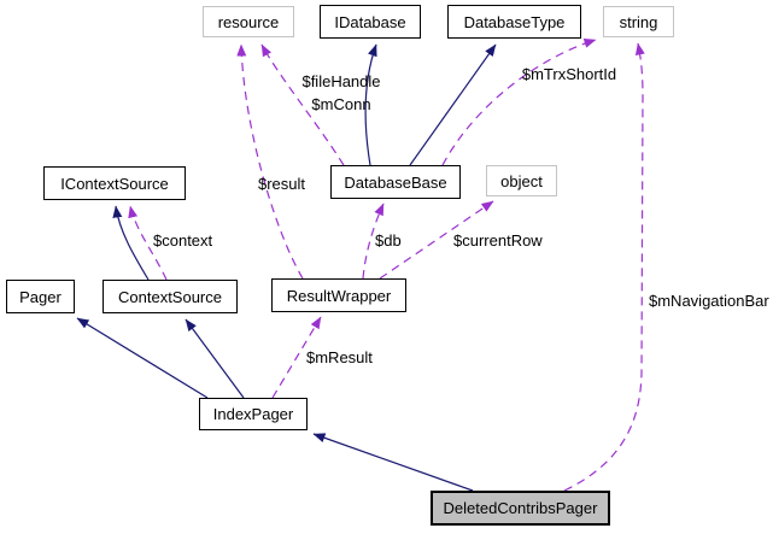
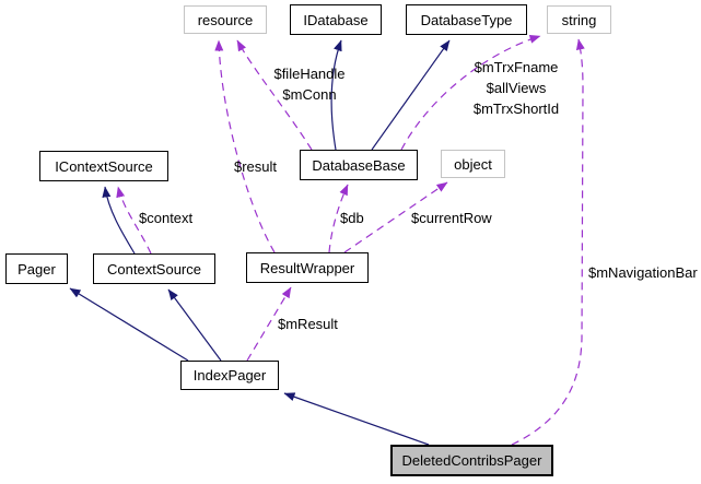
  resource
  IDatabase
  DatabaseType
  string
  IContextSource
  DatabaseBase
  object
  Pager
  ContextSource
  ResultWrapper
  IndexPager
  DeletedContribsPager
  $fileHandle
  $mConn
+ $mTrxFname
+ $allViews
  $mTrxShortId
  $result
  $context
  $db
  $currentRow
  $mResult
  $mNavigationBar
